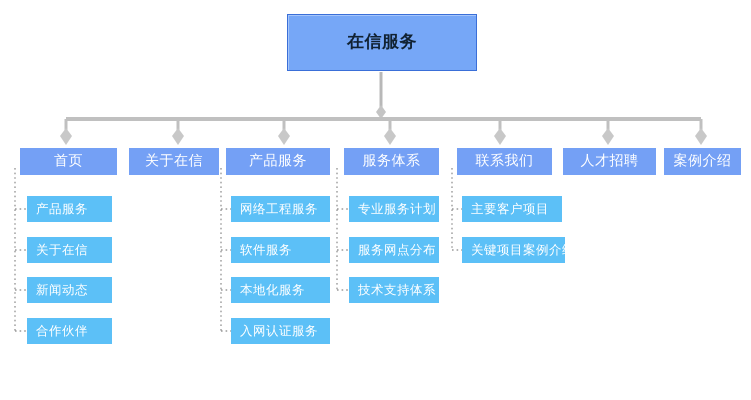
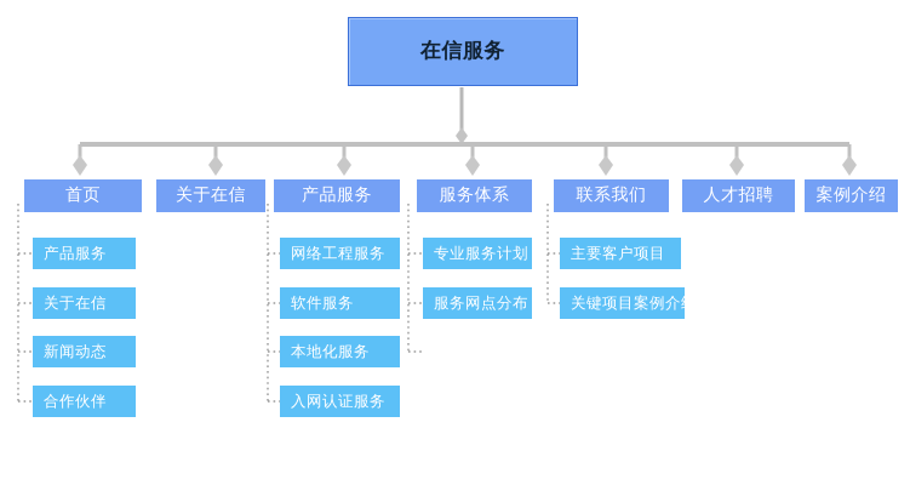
  在信服务
  首页
  关于在信
  产品服务
  服务体系
  联系我们
  人才招聘
  案例介绍
  产品服务
  关于在信
  新闻动态
  合作伙伴
  网络工程服务
  软件服务
  本地化服务
  入网认证服务
  专业服务计划
  服务网点分布
- 技术支持体系
  主要客户项目
  关键项目案例介绍
